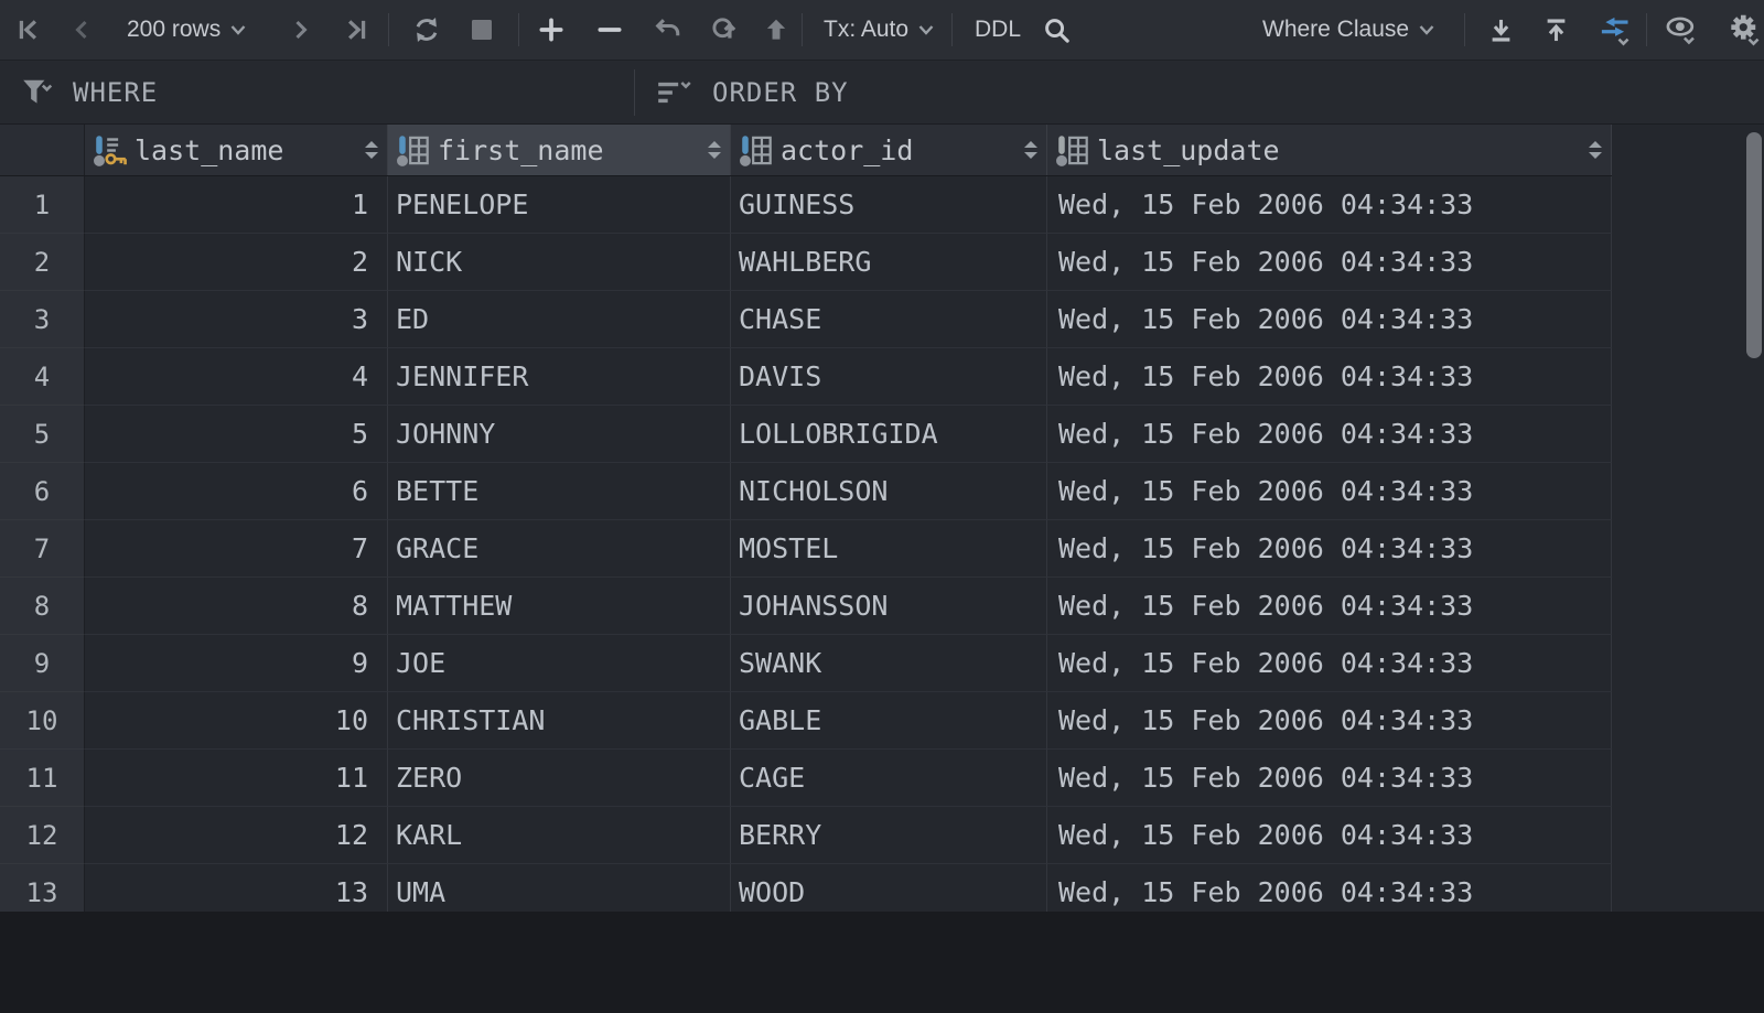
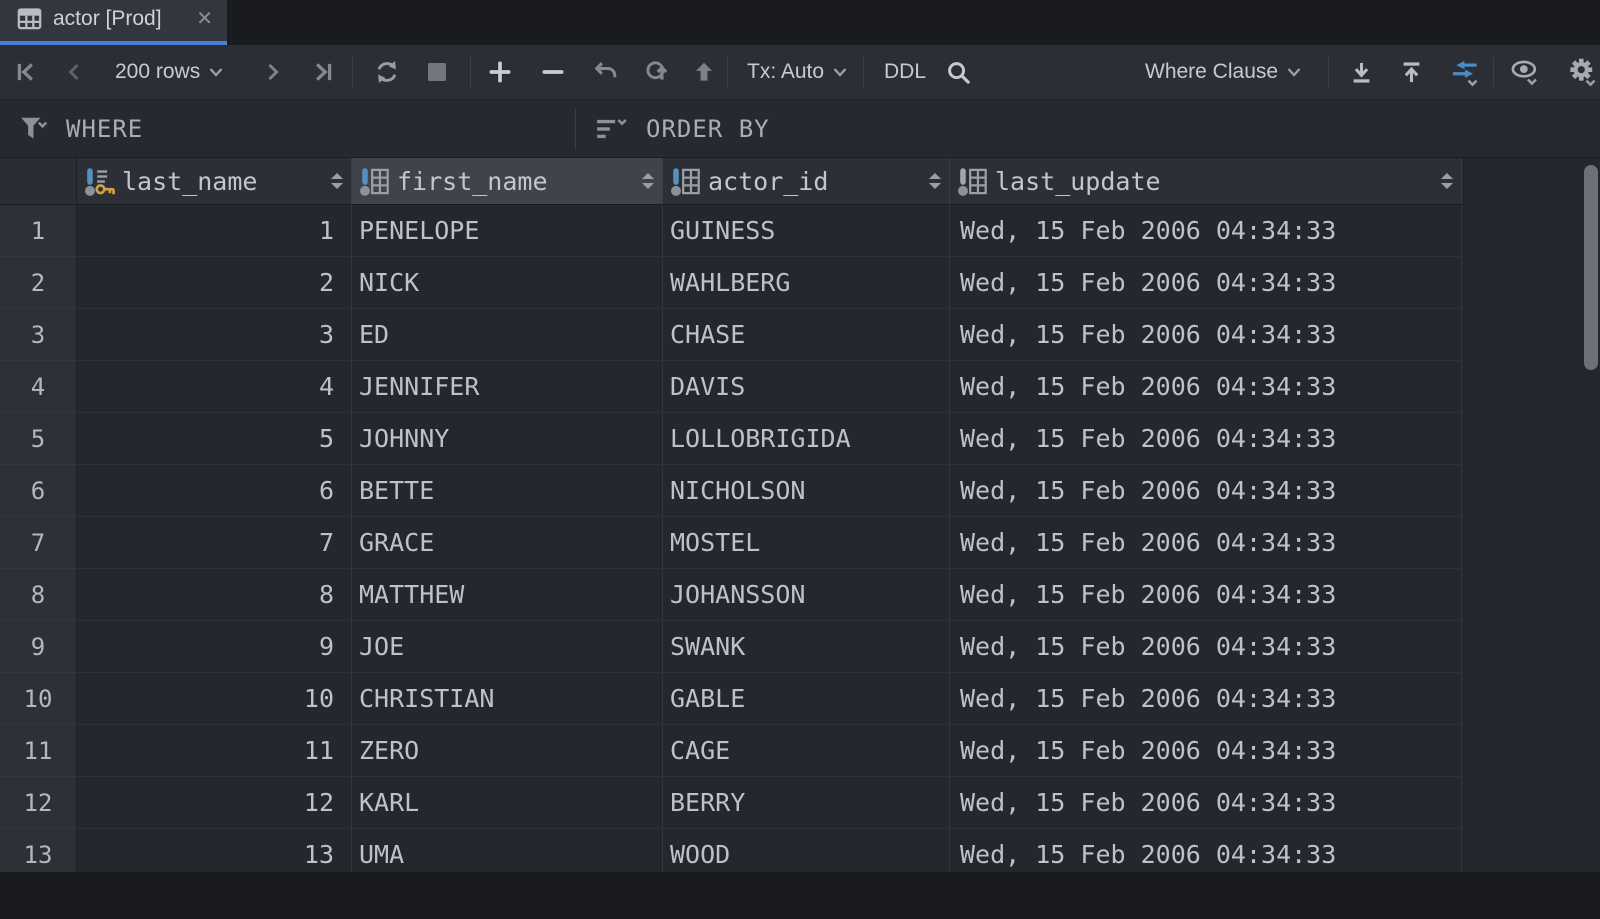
+ actor [Prod]
+ ✕
  200 rows
  Tx: Auto
  DDL
  Where Clause
  WHERE
  ORDER BY
  last_name
  first_name
  actor_id
  last_update
  1
  1
  PENELOPE
  GUINESS
  Wed, 15 Feb 2006 04:34:33
  2
  2
  NICK
  WAHLBERG
  Wed, 15 Feb 2006 04:34:33
  3
  3
  ED
  CHASE
  Wed, 15 Feb 2006 04:34:33
  4
  4
  JENNIFER
  DAVIS
  Wed, 15 Feb 2006 04:34:33
  5
  5
  JOHNNY
  LOLLOBRIGIDA
  Wed, 15 Feb 2006 04:34:33
  6
  6
  BETTE
  NICHOLSON
  Wed, 15 Feb 2006 04:34:33
  7
  7
  GRACE
  MOSTEL
  Wed, 15 Feb 2006 04:34:33
  8
  8
  MATTHEW
  JOHANSSON
  Wed, 15 Feb 2006 04:34:33
  9
  9
  JOE
  SWANK
  Wed, 15 Feb 2006 04:34:33
  10
  10
  CHRISTIAN
  GABLE
  Wed, 15 Feb 2006 04:34:33
  11
  11
  ZERO
  CAGE
  Wed, 15 Feb 2006 04:34:33
  12
  12
  KARL
  BERRY
  Wed, 15 Feb 2006 04:34:33
  13
  13
  UMA
  WOOD
  Wed, 15 Feb 2006 04:34:33
